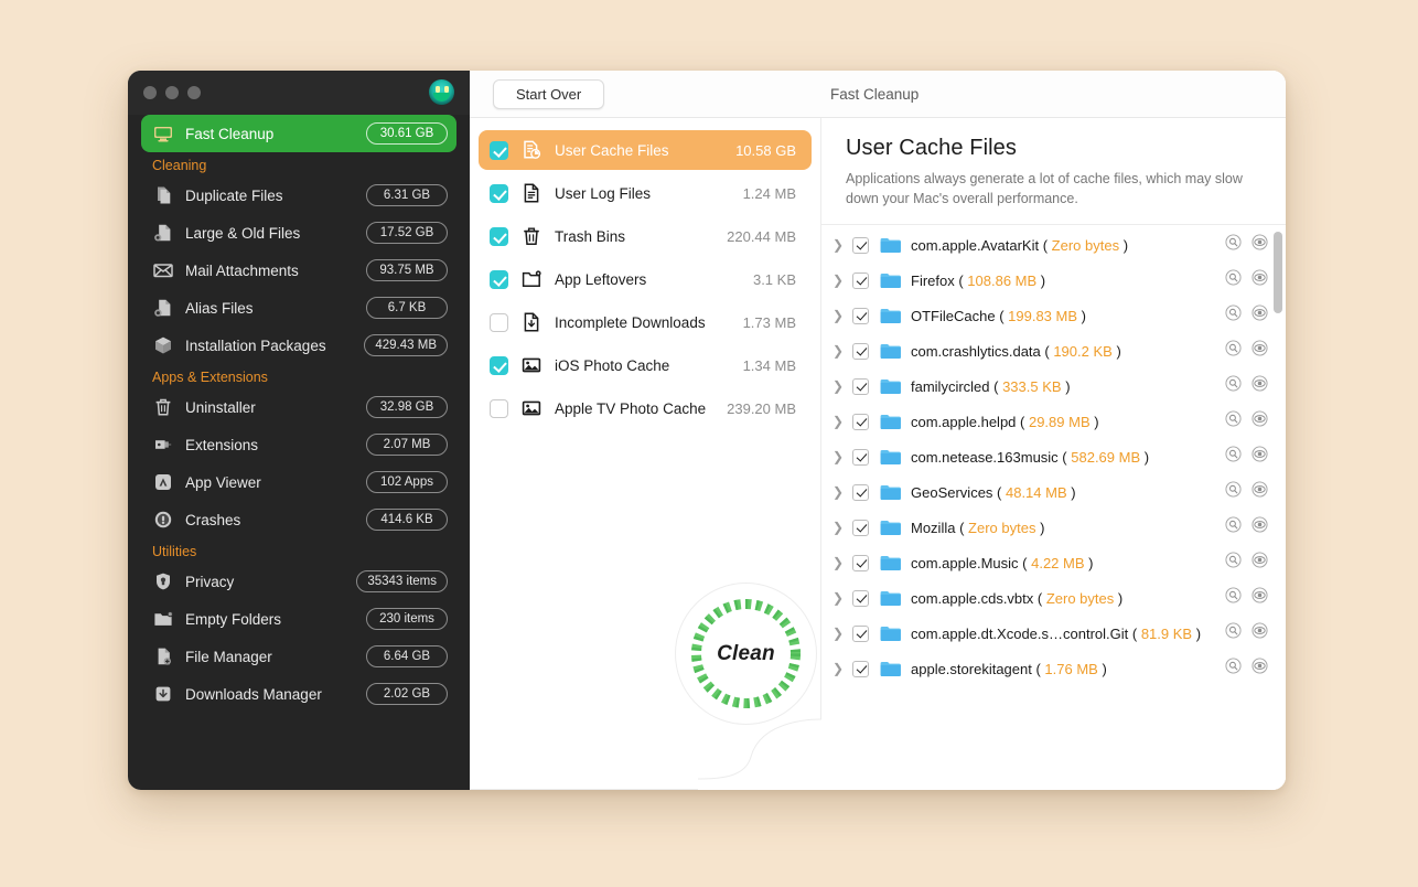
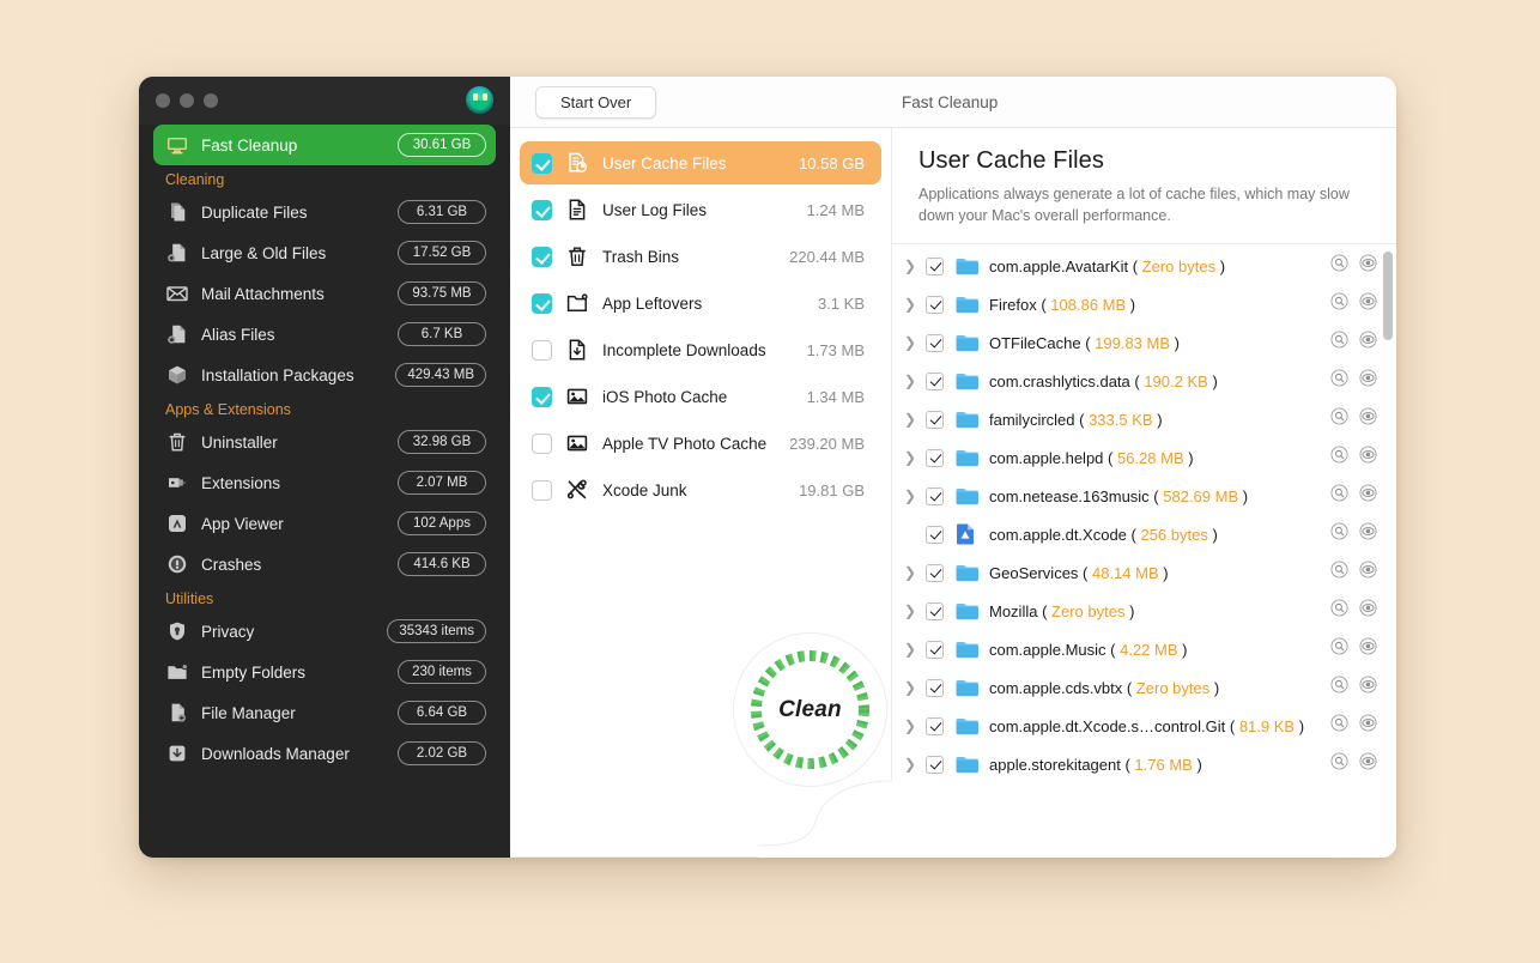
  Fast Cleanup
  30.61 GB
  Cleaning
  Duplicate Files
  6.31 GB
  Large & Old Files
  17.52 GB
  Mail Attachments
  93.75 MB
  Alias Files
  6.7 KB
  Installation Packages
  429.43 MB
  Apps & Extensions
  Uninstaller
  32.98 GB
  Extensions
  2.07 MB
  App Viewer
  102 Apps
  Crashes
  414.6 KB
  Utilities
  Privacy
  35343 items
  Empty Folders
  230 items
  File Manager
  6.64 GB
  Downloads Manager
  2.02 GB
  Start Over
  Fast Cleanup
  User Cache Files
  10.58 GB
  User Log Files
  1.24 MB
  Trash Bins
  220.44 MB
  App Leftovers
  3.1 KB
  Incomplete Downloads
  1.73 MB
  iOS Photo Cache
  1.34 MB
  Apple TV Photo Cache
  239.20 MB
+ Xcode Junk
+ 19.81 GB
  User Cache Files
  Applications always generate a lot of cache files, which may slow down your Mac's overall performance.
  ❯
  com.apple.AvatarKit ( Zero bytes )
  ❯
  Firefox ( 108.86 MB )
  ❯
  OTFileCache ( 199.83 MB )
  ❯
  com.crashlytics.data ( 190.2 KB )
  ❯
  familycircled ( 333.5 KB )
  ❯
- com.apple.helpd ( 29.89 MB )
+ com.apple.helpd ( 56.28 MB )
  ❯
  com.netease.163music ( 582.69 MB )
+ com.apple.dt.Xcode ( 256 bytes )
  ❯
  GeoServices ( 48.14 MB )
  ❯
  Mozilla ( Zero bytes )
  ❯
  com.apple.Music ( 4.22 MB )
  ❯
  com.apple.cds.vbtx ( Zero bytes )
  ❯
  com.apple.dt.Xcode.s…control.Git ( 81.9 KB )
  ❯
  apple.storekitagent ( 1.76 MB )
  Clean
